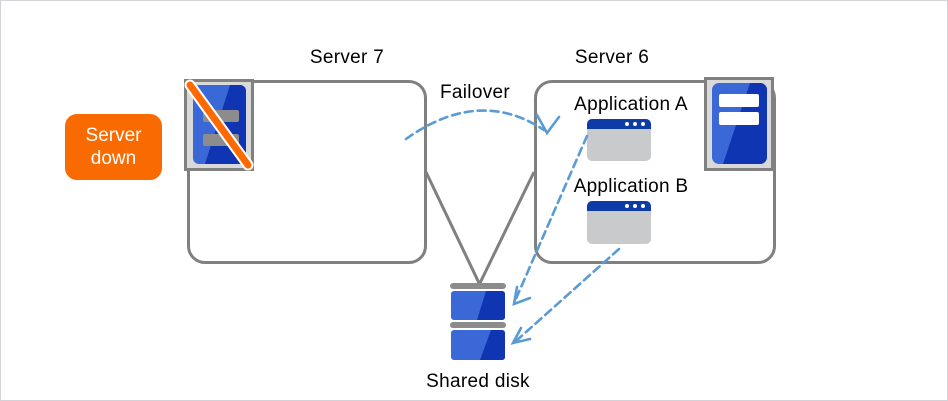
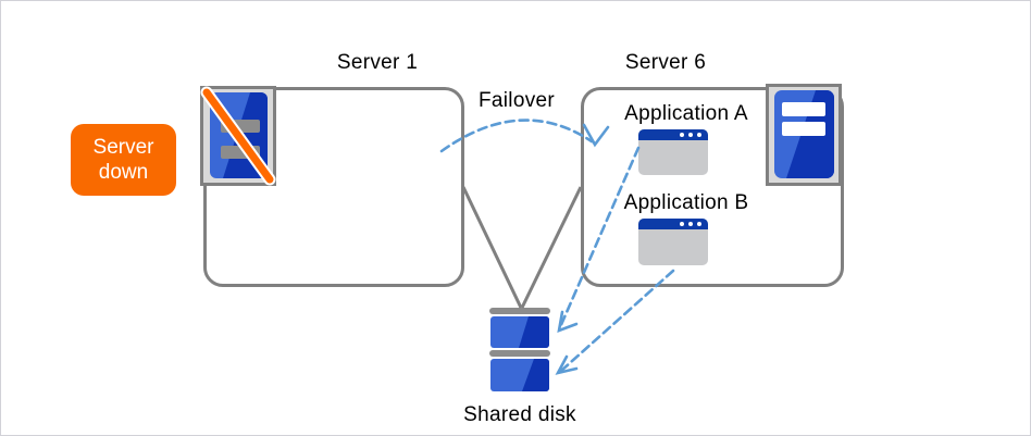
- Server 7
+ Server 1
  Server 6
  Failover
  Server
  down
  Application A
  Application B
  Shared disk
